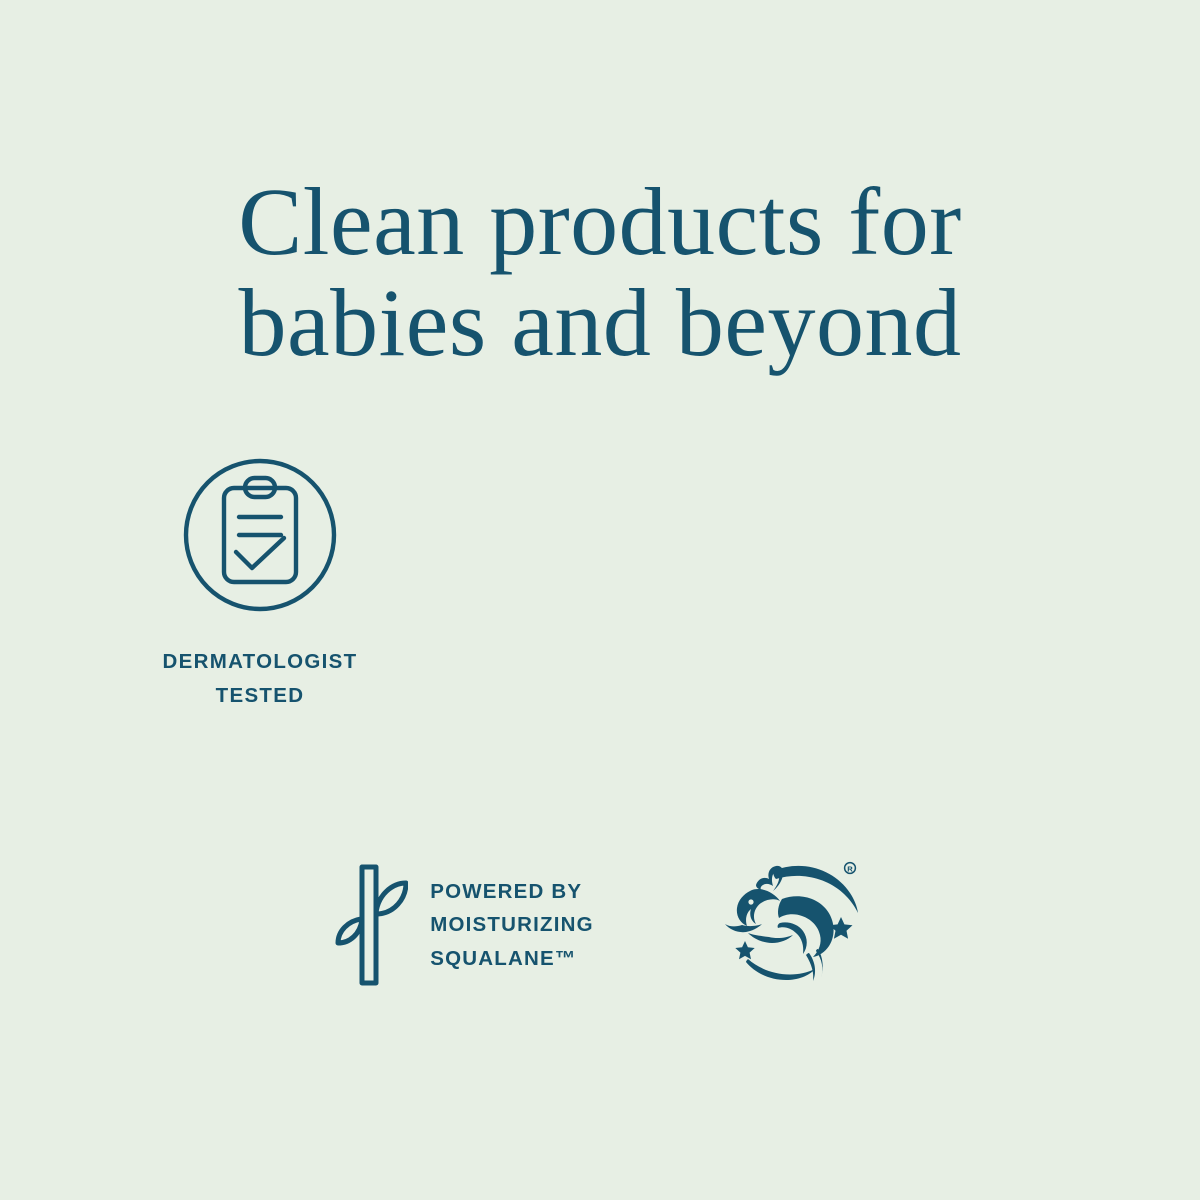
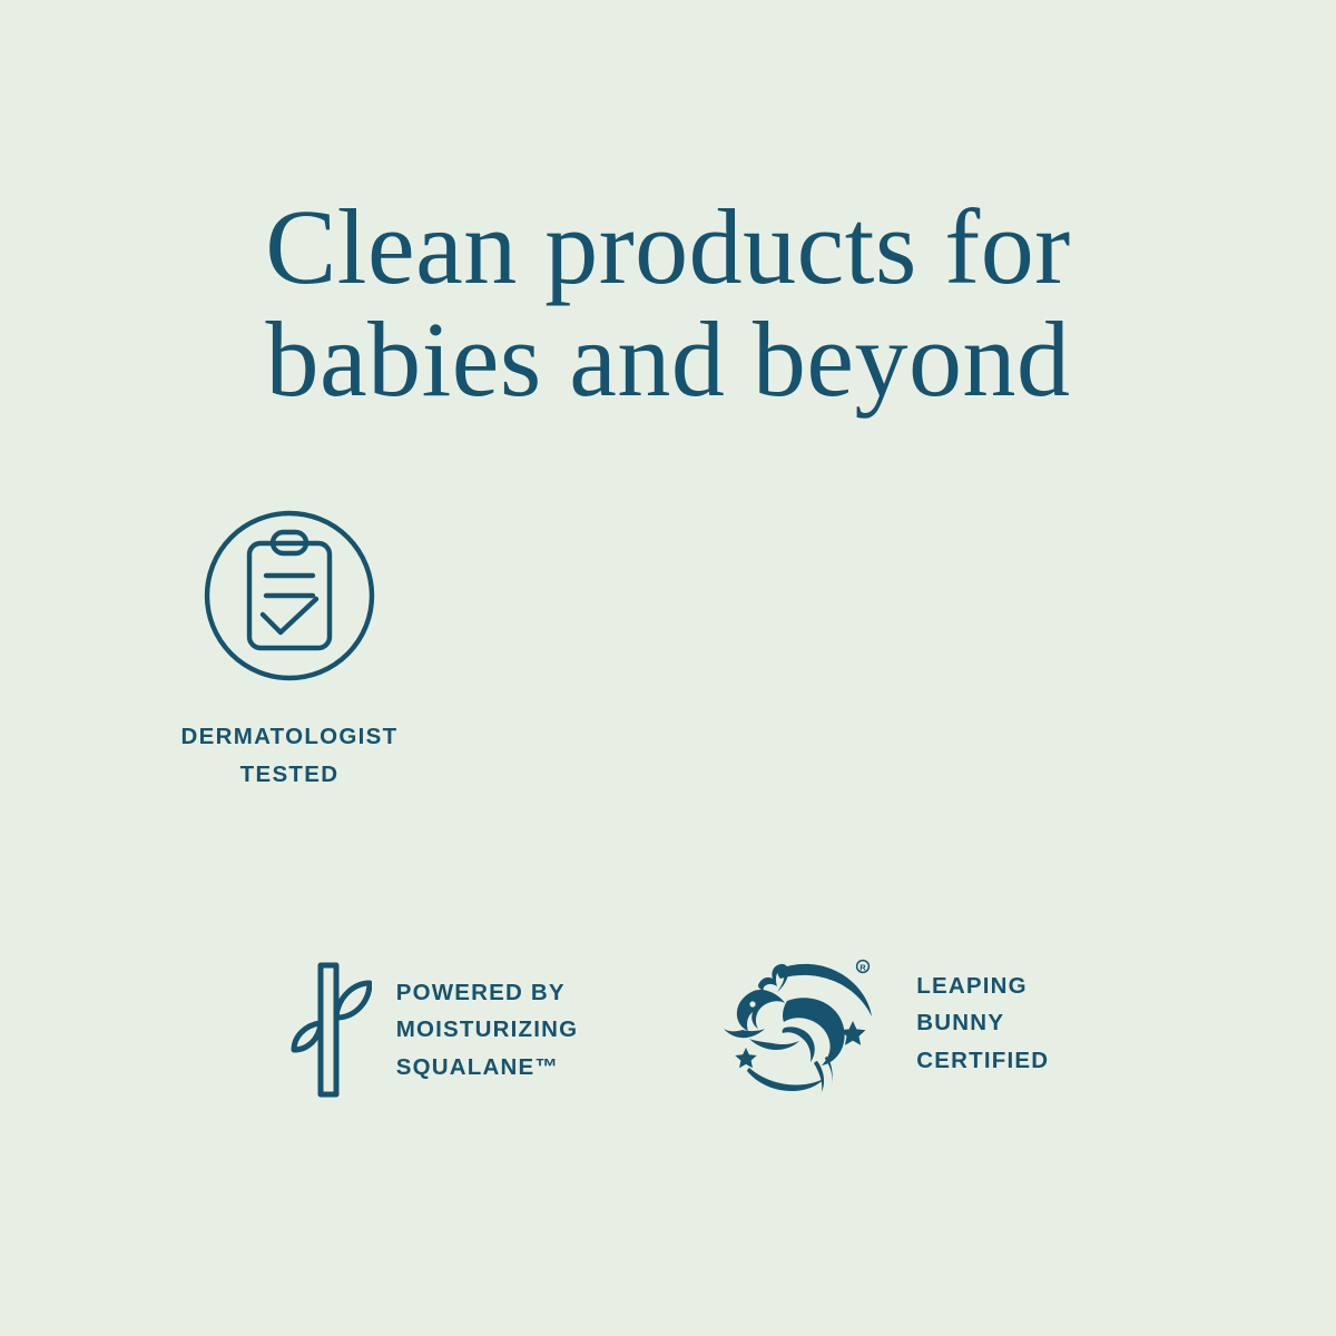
  Clean products for
  babies and beyond
  DERMATOLOGIST
  TESTED
  POWERED BY
  MOISTURIZING
  SQUALANE™
  R
+ LEAPING
+ BUNNY
+ CERTIFIED
